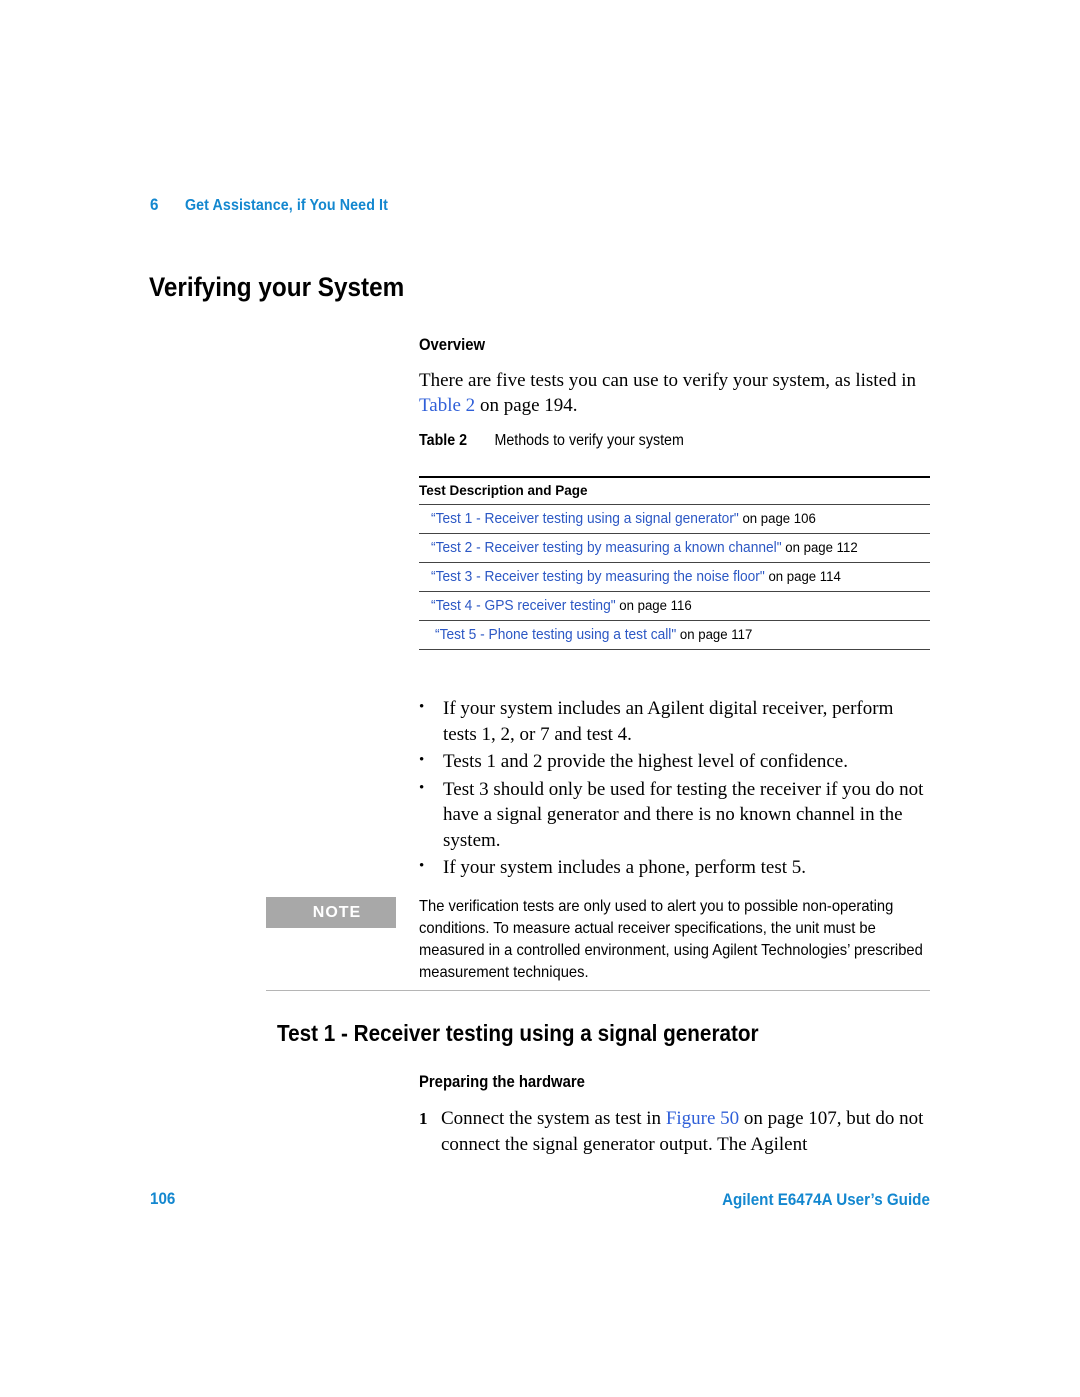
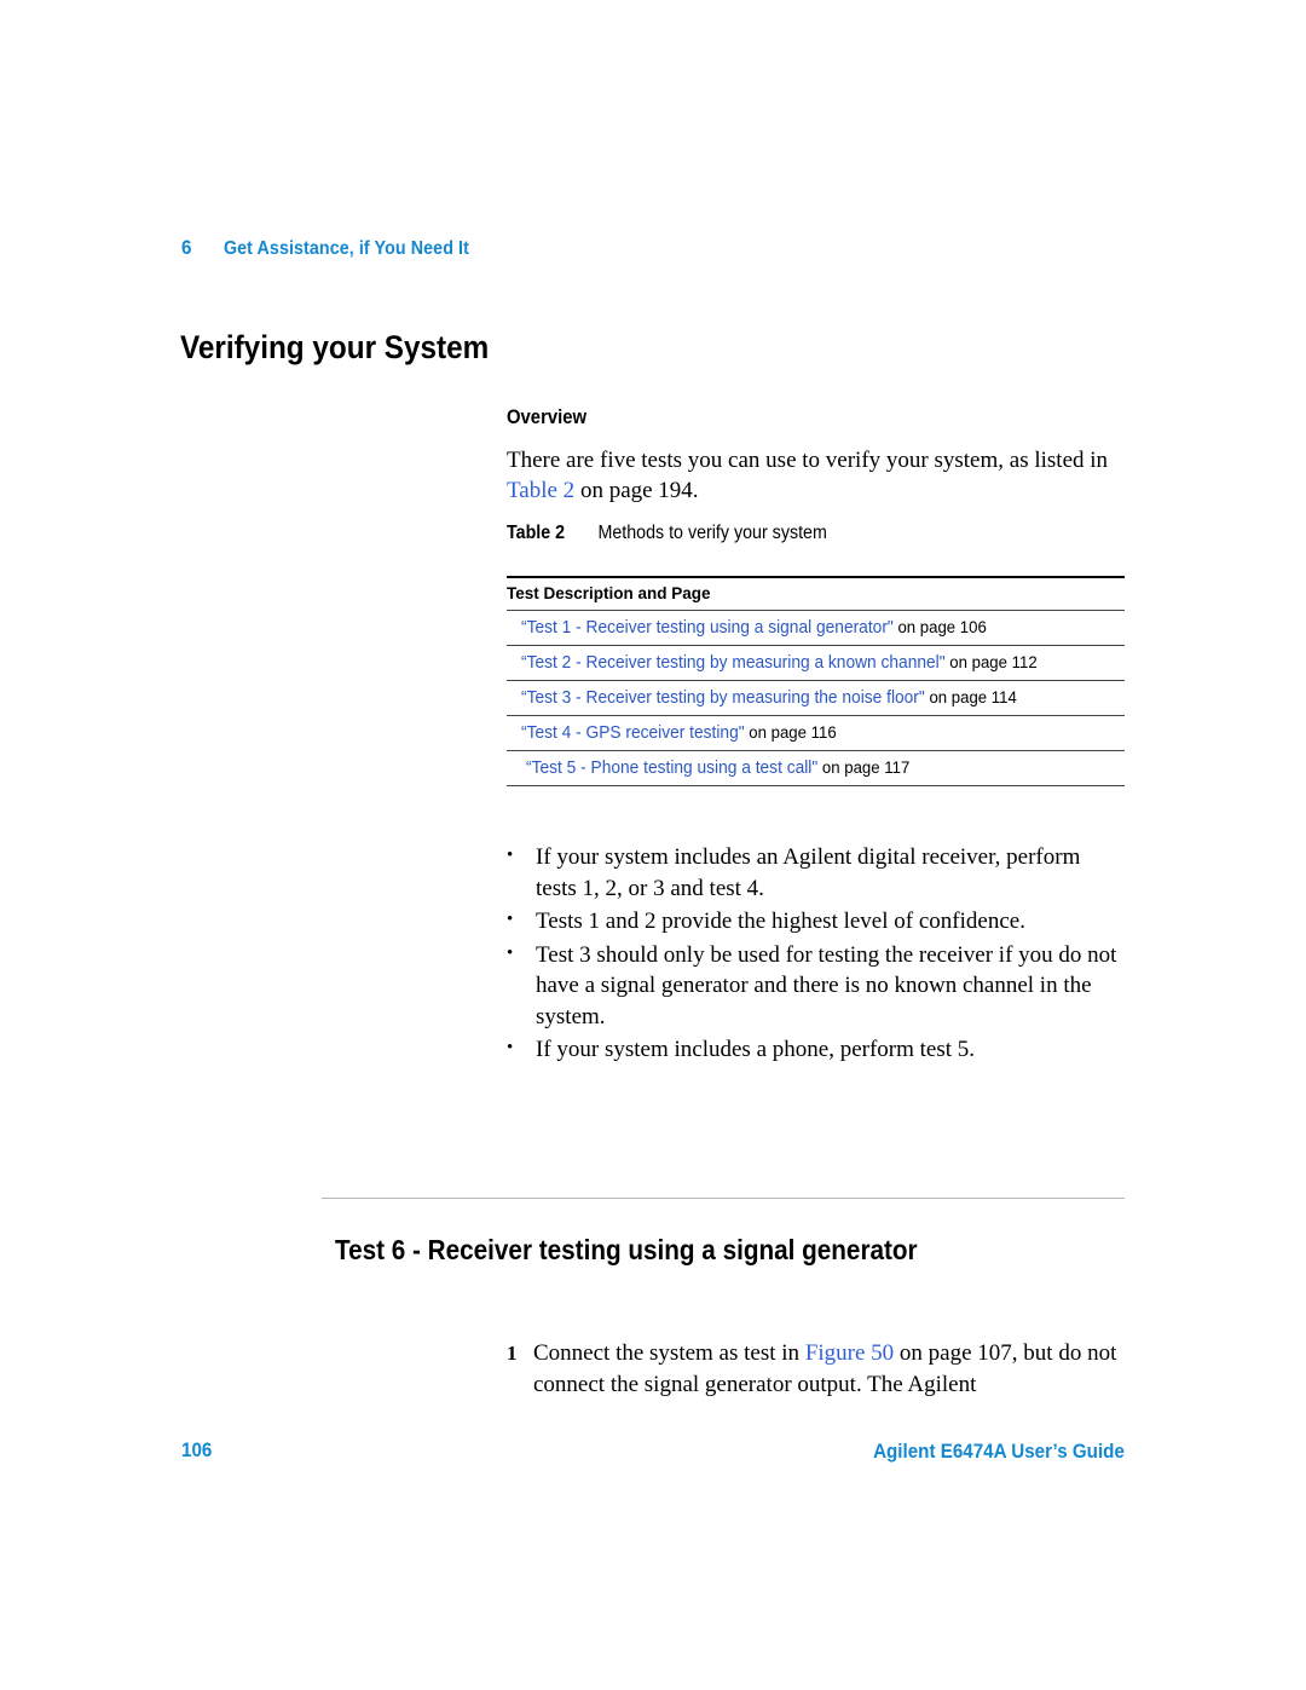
  6
  Get Assistance, if You Need It
  Verifying your System
  Overview
  There are five tests you can use to verify your system, as listed in Table 2 on page 194.
  Table 2
  Methods to verify your system
  Test Description and Page
  “Test 1 - Receiver testing using a signal generator" on page 106
  “Test 2 - Receiver testing by measuring a known channel" on page 112
  “Test 3 - Receiver testing by measuring the noise floor" on page 114
  “Test 4 - GPS receiver testing" on page 116
  “Test 5 - Phone testing using a test call" on page 117
- If your system includes an Agilent digital receiver, perform tests 1, 2, or 7 and test 4.
+ If your system includes an Agilent digital receiver, perform tests 1, 2, or 3 and test 4.
  Tests 1 and 2 provide the highest level of confidence.
  Test 3 should only be used for testing the receiver if you do not have a signal generator and there is no known channel in the system.
  If your system includes a phone, perform test 5.
- NOTE
- The verification tests are only used to alert you to possible non-operating conditions. To measure actual receiver specifications, the unit must be measured in a controlled environment, using Agilent Technologies’ prescribed measurement techniques.
- Test 1 - Receiver testing using a signal generator
+ Test 6 - Receiver testing using a signal generator
- Preparing the hardware
  1
  Connect the system as test in Figure 50 on page 107, but do not connect the signal generator output. The Agilent
  106
  Agilent E6474A User’s Guide
